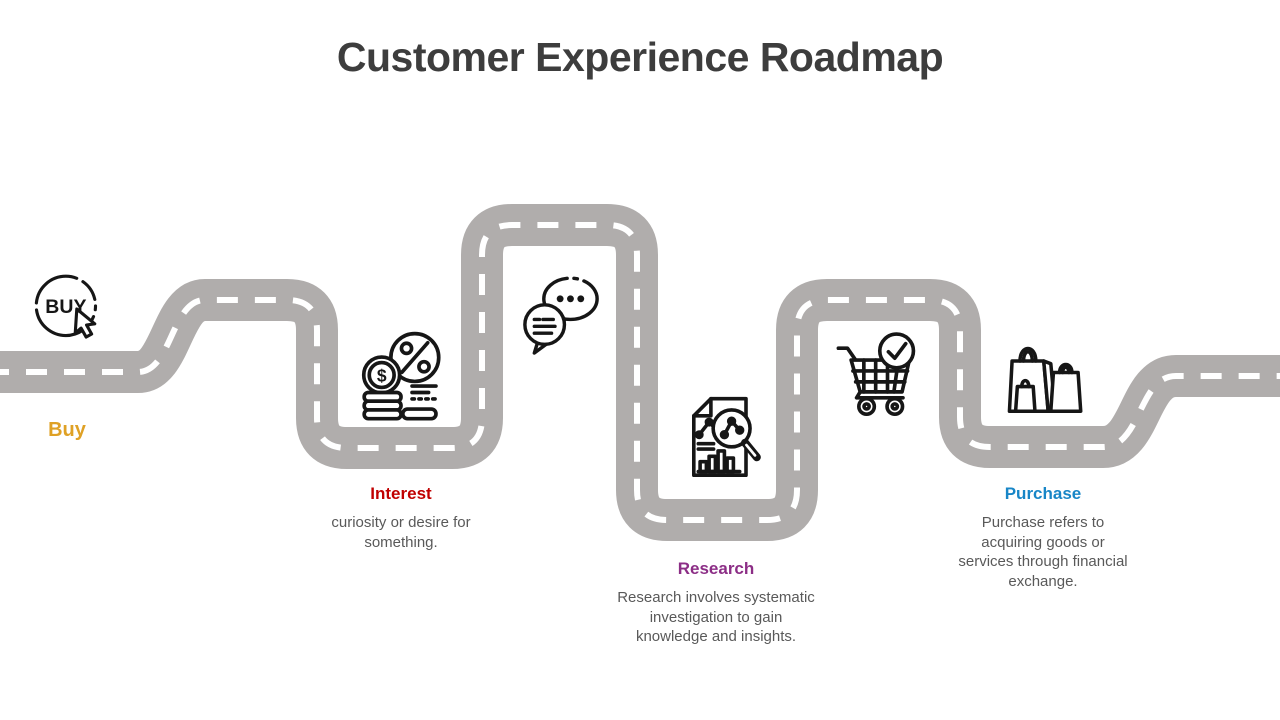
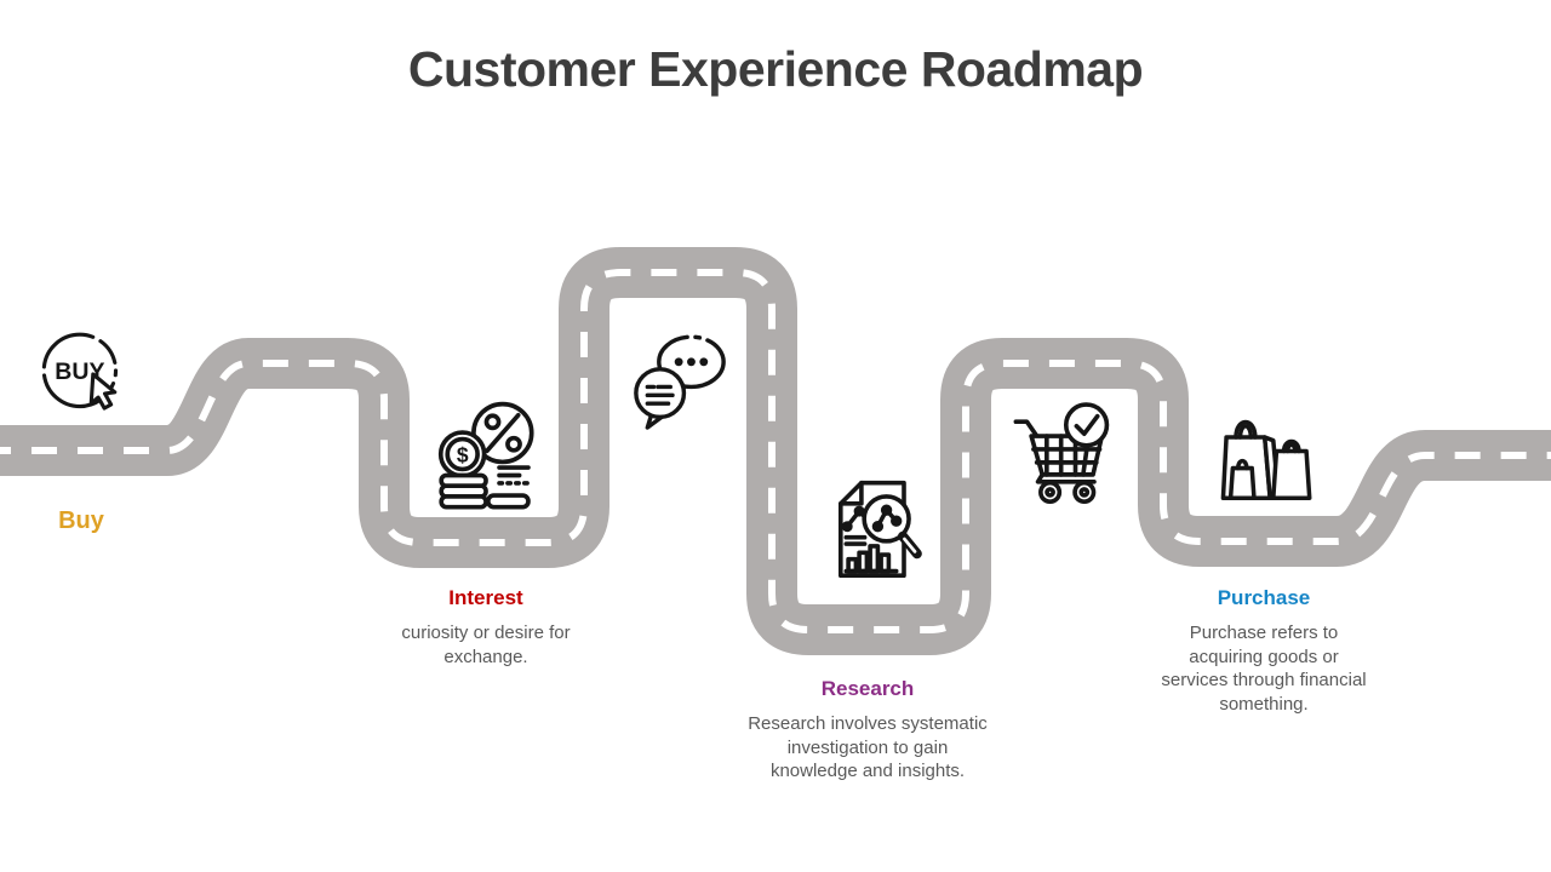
  Customer Experience Roadmap
  BUY
  $
  Buy
  Interest
  curiosity or desire for
- something.
+ exchange.
  Research
  Research involves systematic
  investigation to gain
  knowledge and insights.
  Purchase
  Purchase refers to
  acquiring goods or
  services through financial
- exchange.
+ something.
